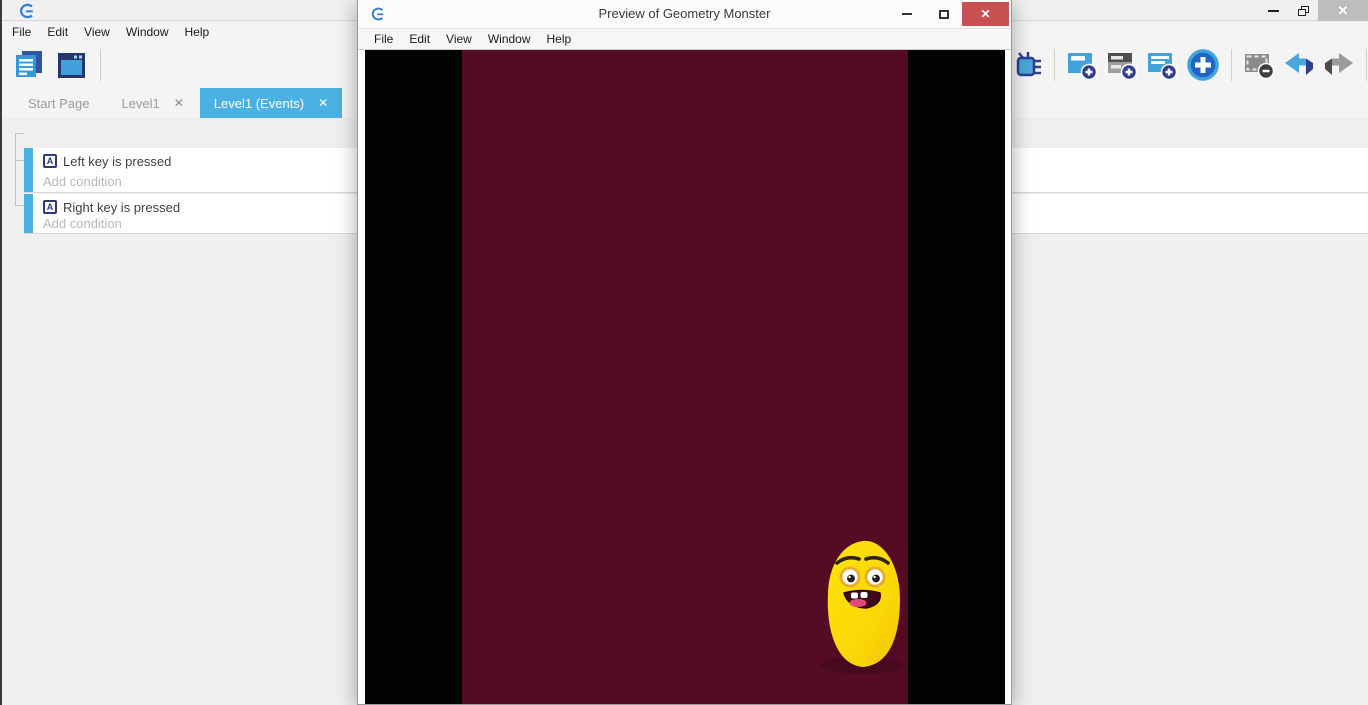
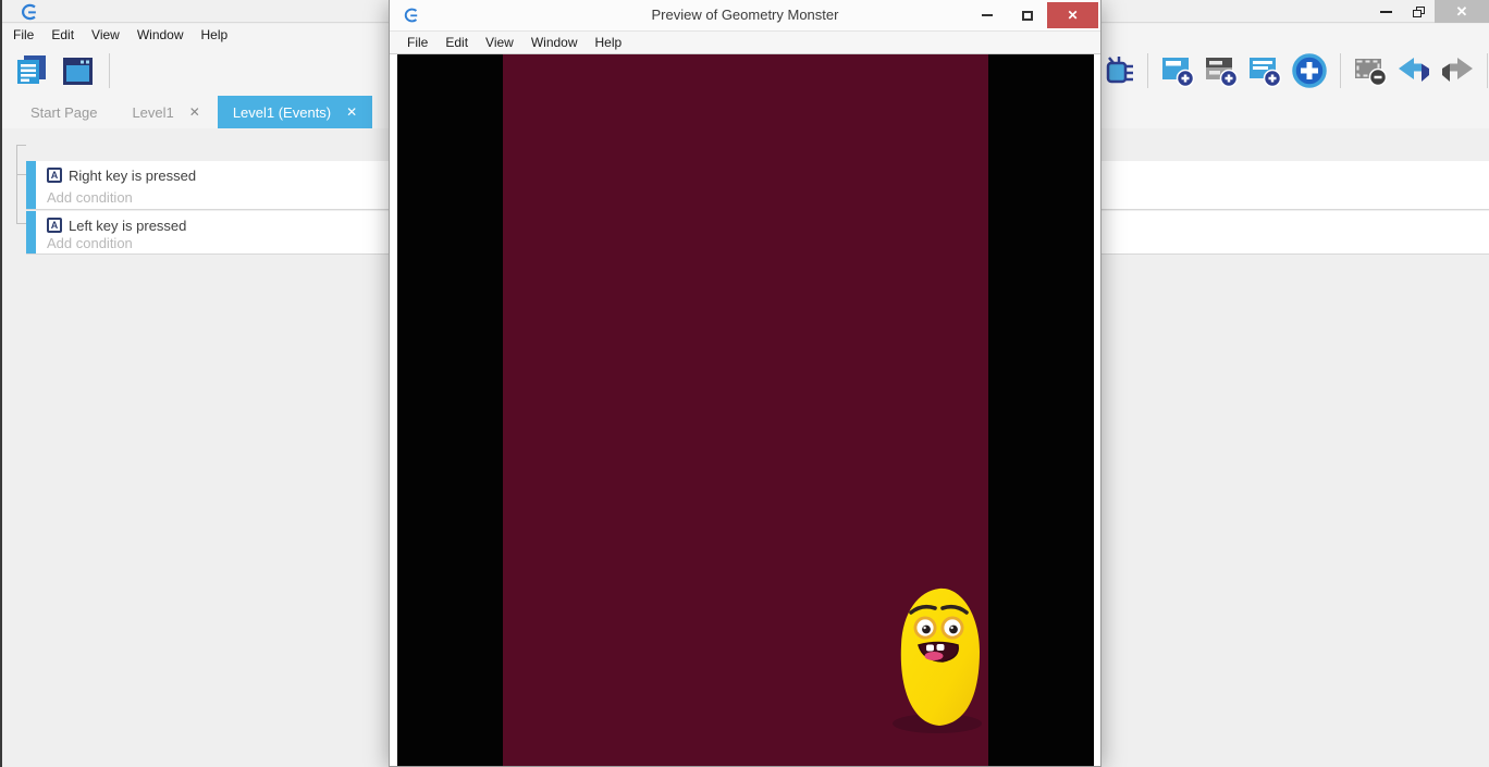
  ✕
  File
  Edit
  View
  Window
  Help
  Start Page
  Level1
  ✕
  Level1 (Events)
  ✕
  A
- Left key is pressed
+ Right key is pressed
  Add condition
  A
- Right key is pressed
+ Left key is pressed
  Add condition
  Preview of Geometry Monster
  ✕
  File
  Edit
  View
  Window
  Help
